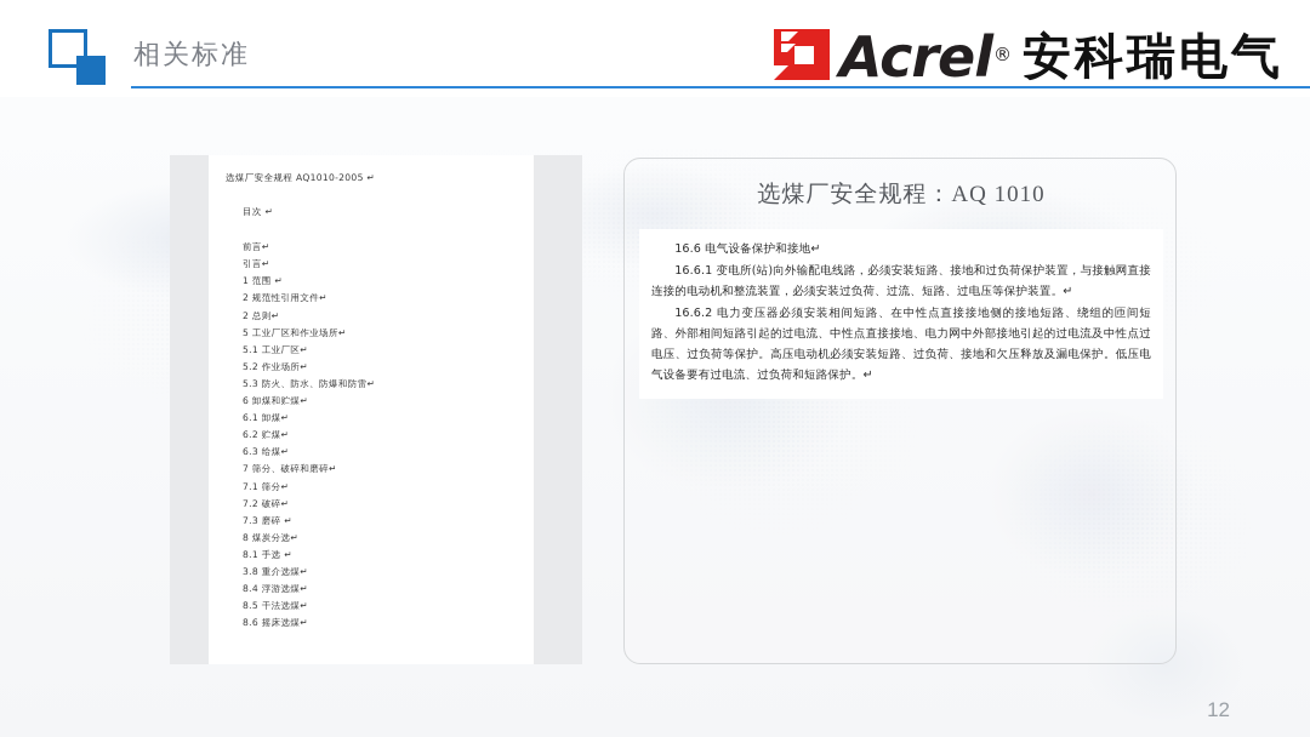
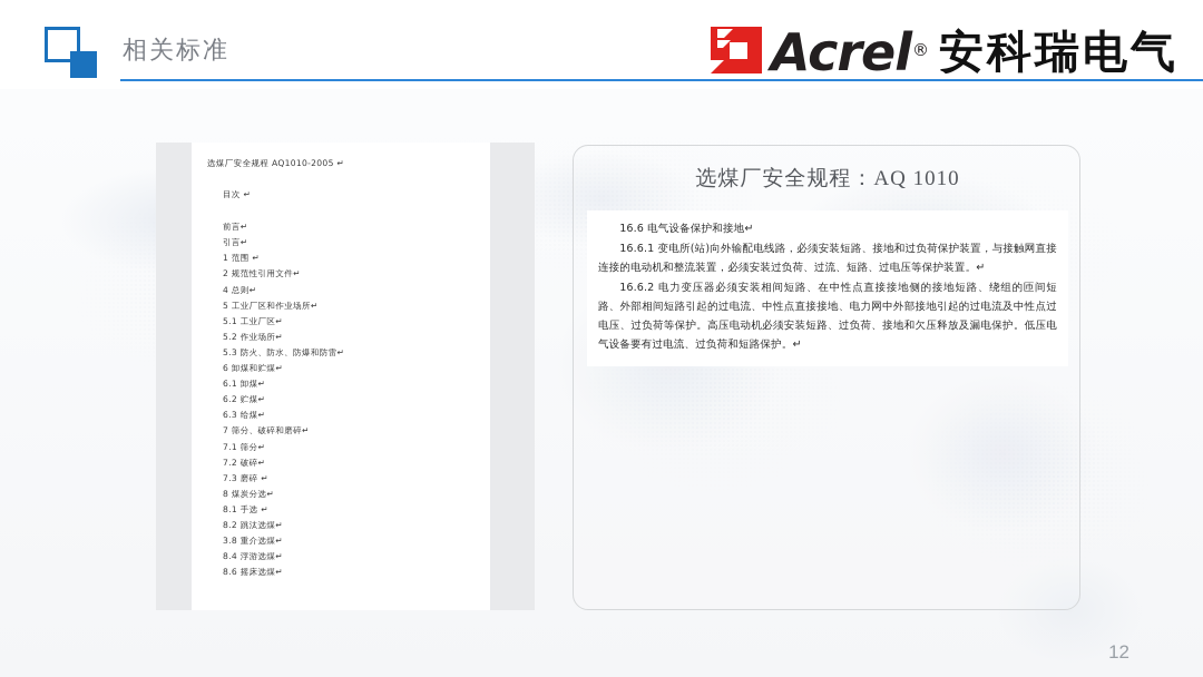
  相关标准
  Acrel
  ®
  安科瑞电气
  选煤厂安全规程 AQ1010-2005 ↵
  目次 ↵
  前言↵
  引言↵
  1 范围 ↵
  2 规范性引用文件↵
- 2 总则↵
+ 4 总则↵
  5 工业厂区和作业场所↵
  5.1 工业厂区↵
  5.2 作业场所↵
  5.3 防火、防水、防爆和防雷↵
  6 卸煤和贮煤↵
  6.1 卸煤↵
  6.2 贮煤↵
  6.3 给煤↵
  7 筛分、破碎和磨碎↵
  7.1 筛分↵
  7.2 破碎↵
  7.3 磨碎 ↵
  8 煤炭分选↵
  8.1 手选 ↵
+ 8.2 跳汰选煤↵
  3.8 重介选煤↵
  8.4 浮游选煤↵
- 8.5 干法选煤↵
  8.6 摇床选煤↵
  选煤厂安全规程：AQ 1010
  16.6 电气设备保护和接地↵
  16.6.1 变电所(站)向外输配电线路，必须安装短路、接地和过负荷保护装置，与接触网直接连接的电动机和整流装置，必须安装过负荷、过流、短路、过电压等保护装置。↵
  16.6.2 电力变压器必须安装相间短路、在中性点直接接地侧的接地短路、绕组的匝间短路、外部相间短路引起的过电流、中性点直接接地、电力网中外部接地引起的过电流及中性点过电压、过负荷等保护。高压电动机必须安装短路、过负荷、接地和欠压释放及漏电保护。低压电气设备要有过电流、过负荷和短路保护。↵
  12
